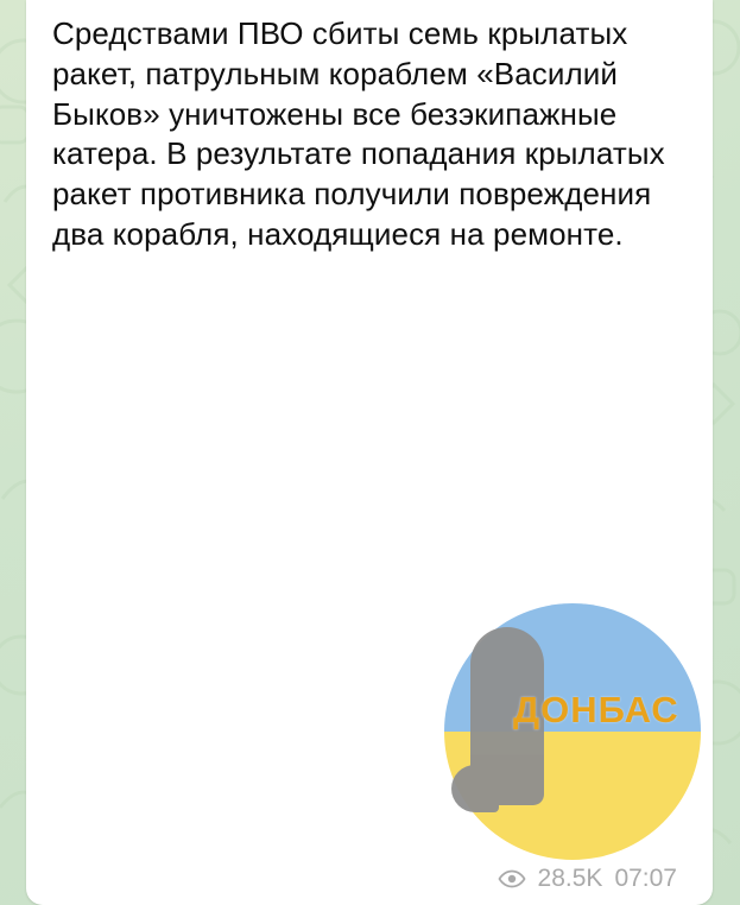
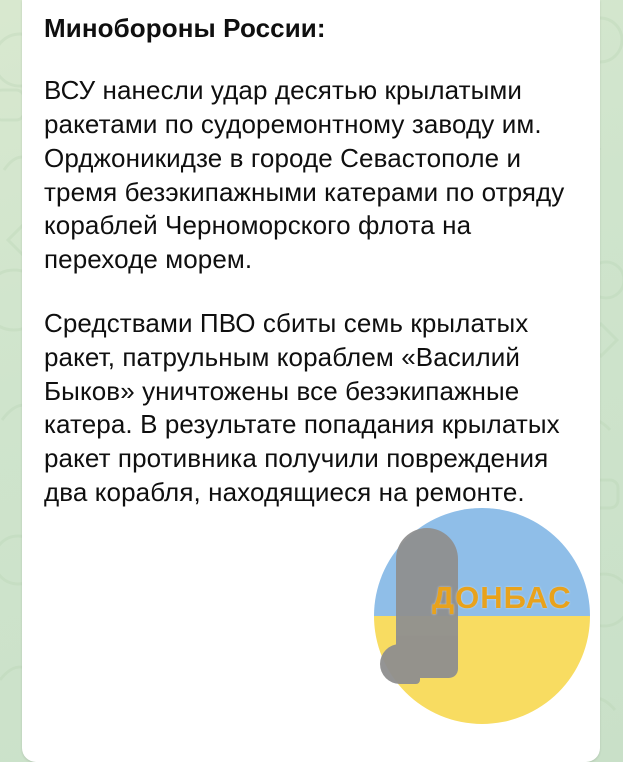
+ Минобороны России:
+ ВСУ нанесли удар десятью крылатыми ракетами по судоремонтному заводу им. Орджоникидзе в городе Севастополе и тремя безэкипажными катерами по отряду кораблей Черноморского флота на переходе морем.
  Средствами ПВО сбиты семь крылатых ракет, патрульным кораблем «Василий Быков» уничтожены все безэкипажные катера. В результате попадания крылатых ракет противника получили повреждения два корабля, находящиеся на ремонте.
  ДОНБАС
- 28.5K
- 07:07
